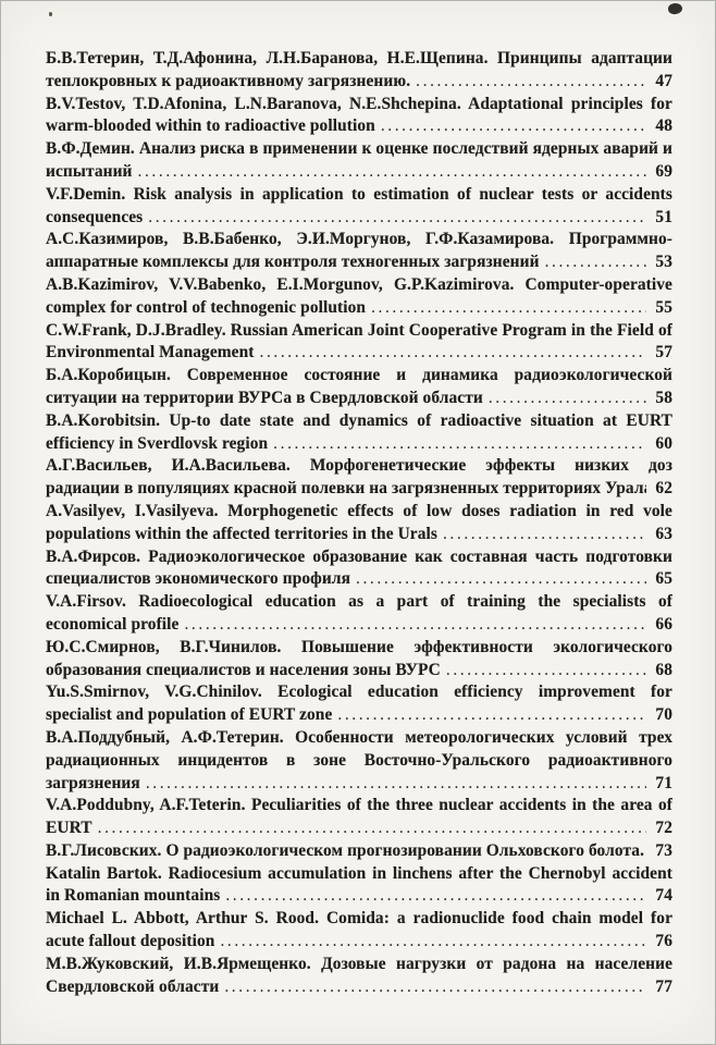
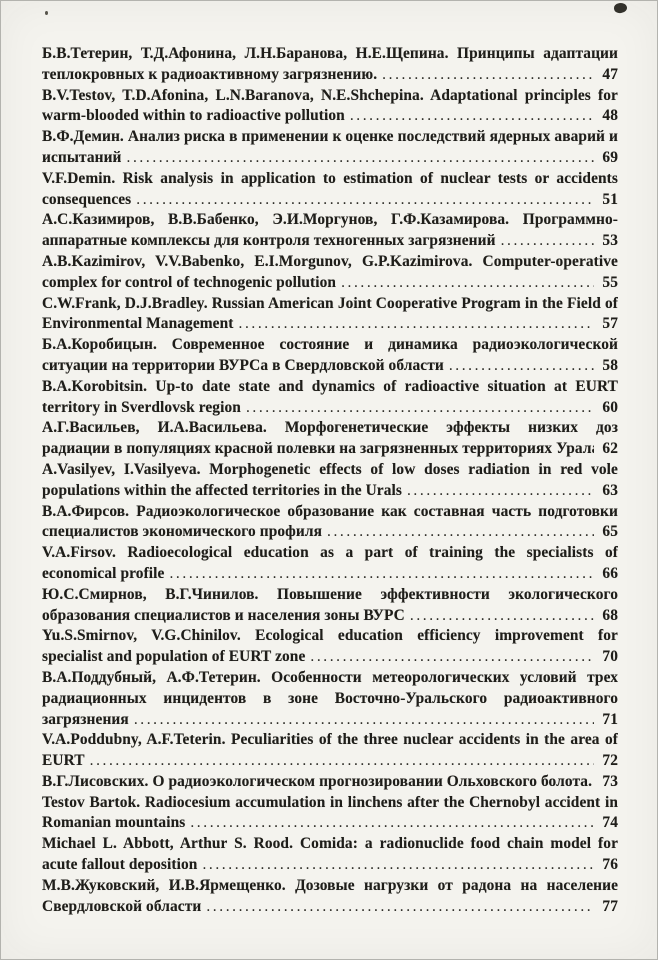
  Б.В.Тетерин, Т.Д.Афонина, Л.Н.Баранова, Н.Е.Щепина. Принципы адаптации теплокровных к радиоактивному загрязнению.
  47
  B.V.Testov, T.D.Afonina, L.N.Baranova, N.E.Shchepina. Adaptational principles for warm-blooded within to radioactive pollution
  48
  В.Ф.Демин. Анализ риска в применении к оценке последствий ядерных аварий и испытаний
  69
  V.F.Demin. Risk analysis in application to estimation of nuclear tests or accidents consequences
  51
  А.С.Казимиров, В.В.Бабенко, Э.И.Моргунов, Г.Ф.Казамирова. Программно-аппаратные комплексы для контроля техногенных загрязнений
  53
  A.B.Kazimirov, V.V.Babenko, E.I.Morgunov, G.P.Kazimirova. Computer-operative complex for control of technogenic pollution
  55
  C.W.Frank, D.J.Bradley. Russian American Joint Cooperative Program in the Field of Environmental Management
  57
  Б.А.Коробицын. Современное состояние и динамика радиоэкологической ситуации на территории ВУРСа в Свердловской области
  58
- B.A.Korobitsin. Up-to date state and dynamics of radioactive situation at EURT efficiency in Sverdlovsk region
+ B.A.Korobitsin. Up-to date state and dynamics of radioactive situation at EURT territory in Sverdlovsk region
  60
  А.Г.Васильев, И.А.Васильева. Морфогенетические эффекты низких доз радиации в популяциях красной полевки на загрязненных территориях Урал
  62
  A.Vasilyev, I.Vasilyeva. Morphogenetic effects of low doses radiation in red vole populations within the affected territories in the Urals
  63
  В.А.Фирсов. Радиоэкологическое образование как составная часть подготовки специалистов экономического профиля
  65
  V.A.Firsov. Radioecological education as a part of training the specialists of economical profile
  66
  Ю.С.Смирнов, В.Г.Чинилов. Повышение эффективности экологического образования специалистов и населения зоны ВУРС
  68
  Yu.S.Smirnov, V.G.Chinilov. Ecological education efficiency improvement for specialist and population of EURT zone
  70
  В.А.Поддубный, А.Ф.Тетерин. Особенности метеорологических условий трех радиационных инцидентов в зоне Восточно-Уральского радиоактивного загрязнения
  71
  V.A.Poddubny, A.F.Teterin. Peculiarities of the three nuclear accidents in the area of EURT
  72
  В.Г.Лисовских. О радиоэкологическом прогнозировании Ольховского болота.
  73
- Katalin Bartok. Radiocesium accumulation in linchens after the Chernobyl accident in Romanian mountains
+ Testov Bartok. Radiocesium accumulation in linchens after the Chernobyl accident in Romanian mountains
  74
  Michael L. Abbott, Arthur S. Rood. Comida: a radionuclide food chain model for acute fallout deposition
  76
  М.В.Жуковский, И.В.Ярмещенко. Дозовые нагрузки от радона на население Свердловской области
  77
